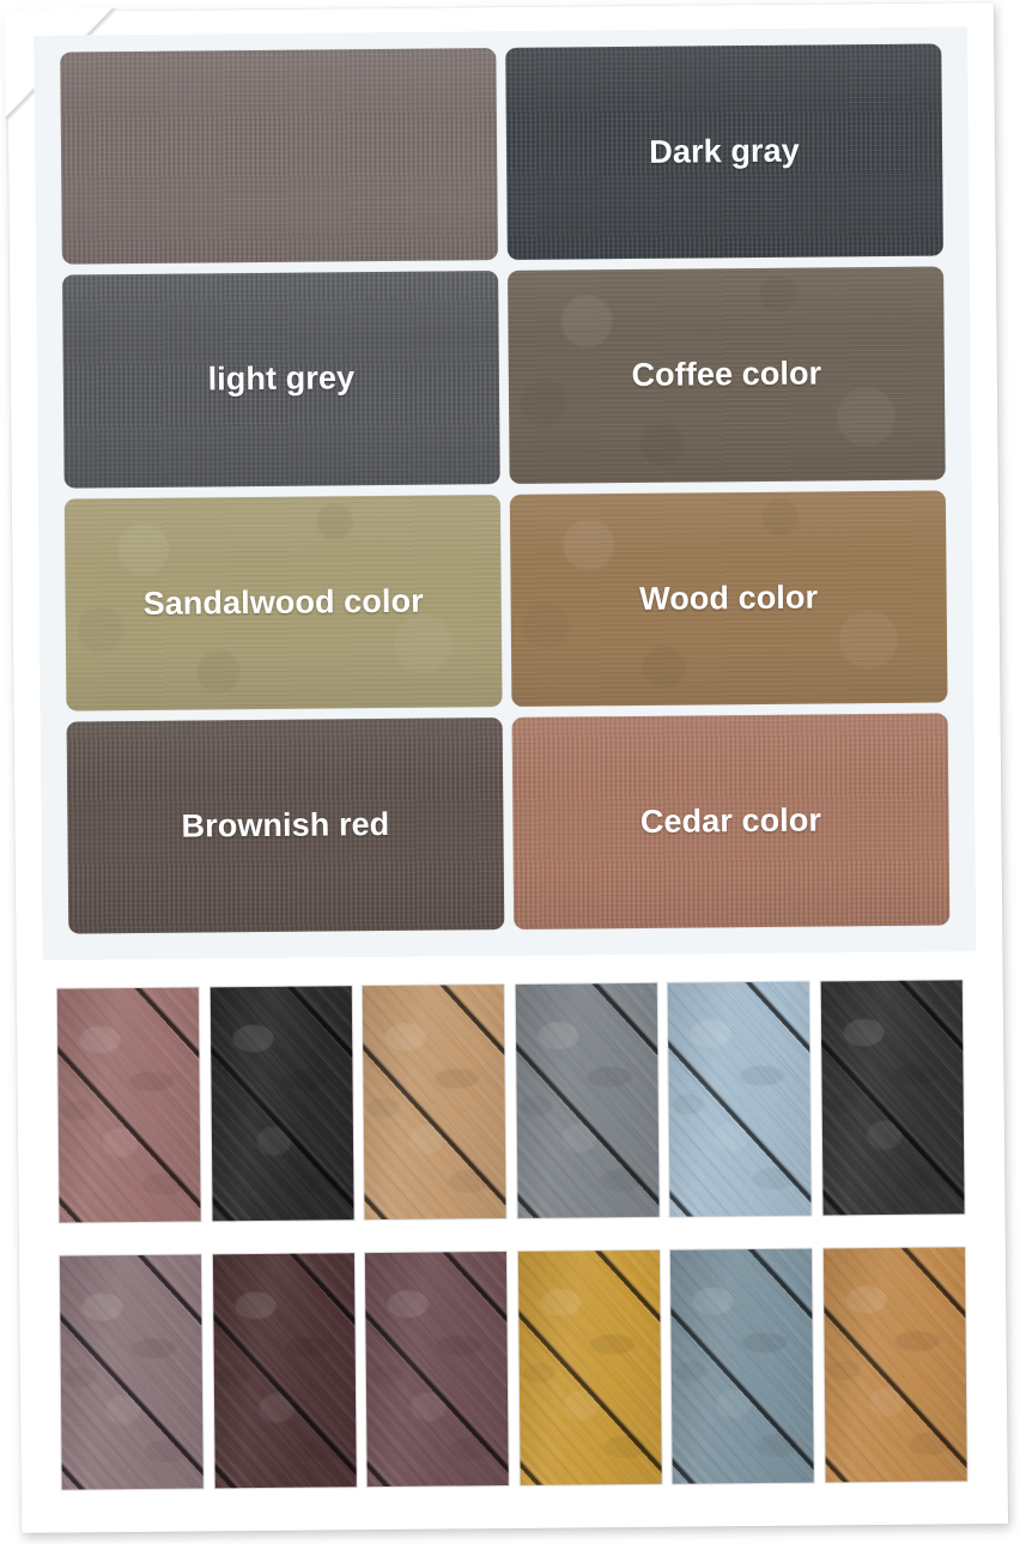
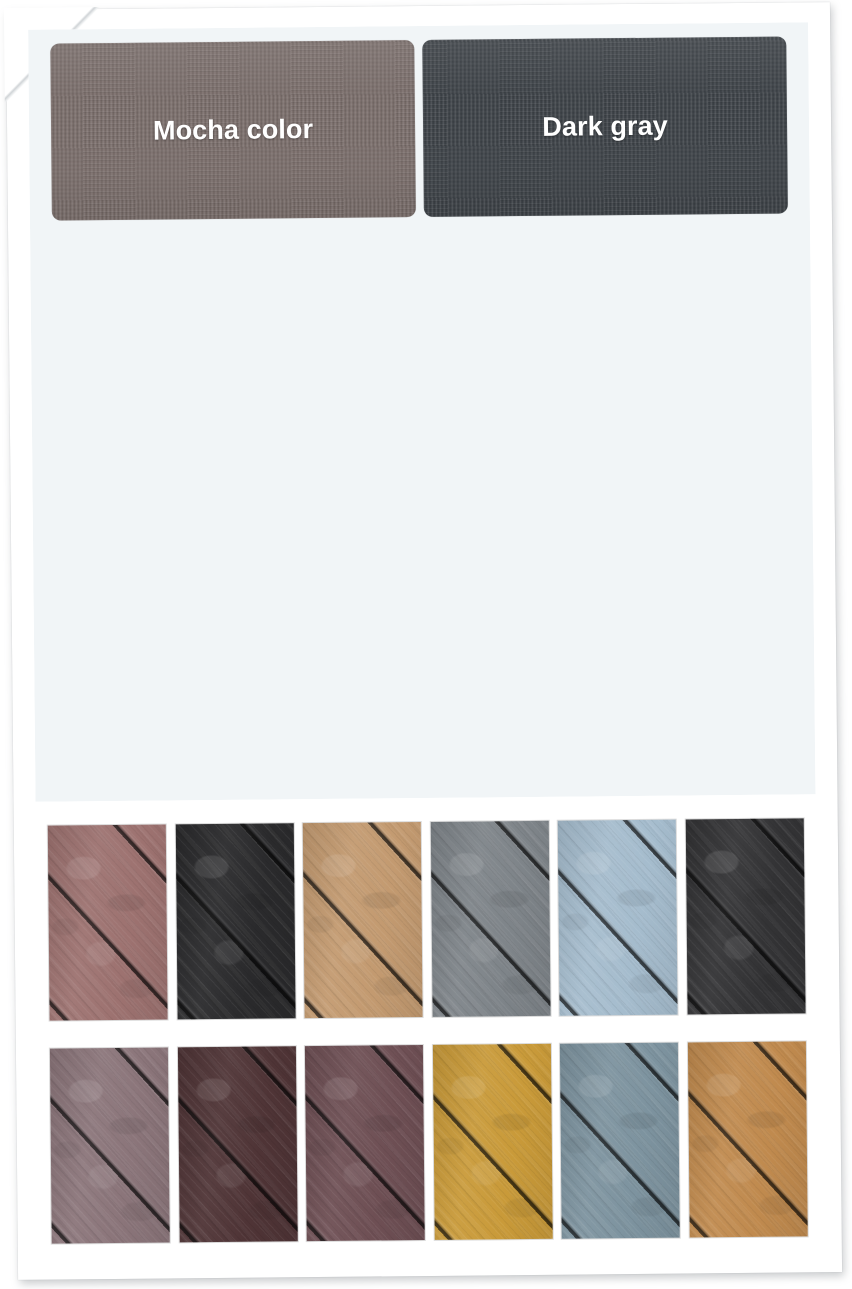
+ Mocha color
  Dark gray
- light grey
- Coffee color
- Sandalwood color
- Wood color
- Brownish red
- Cedar color
